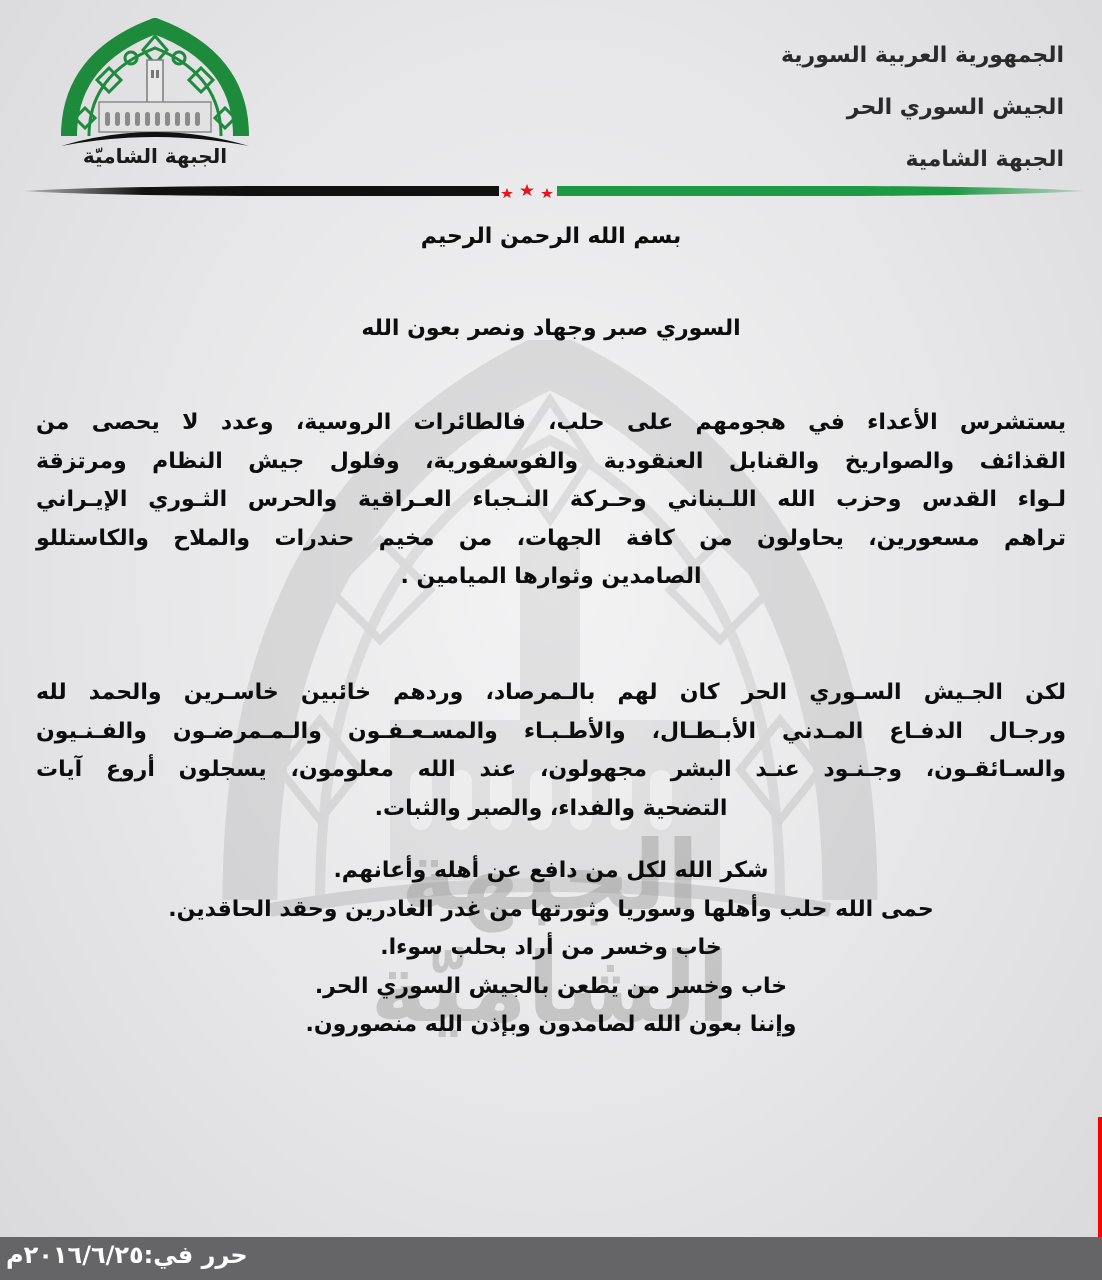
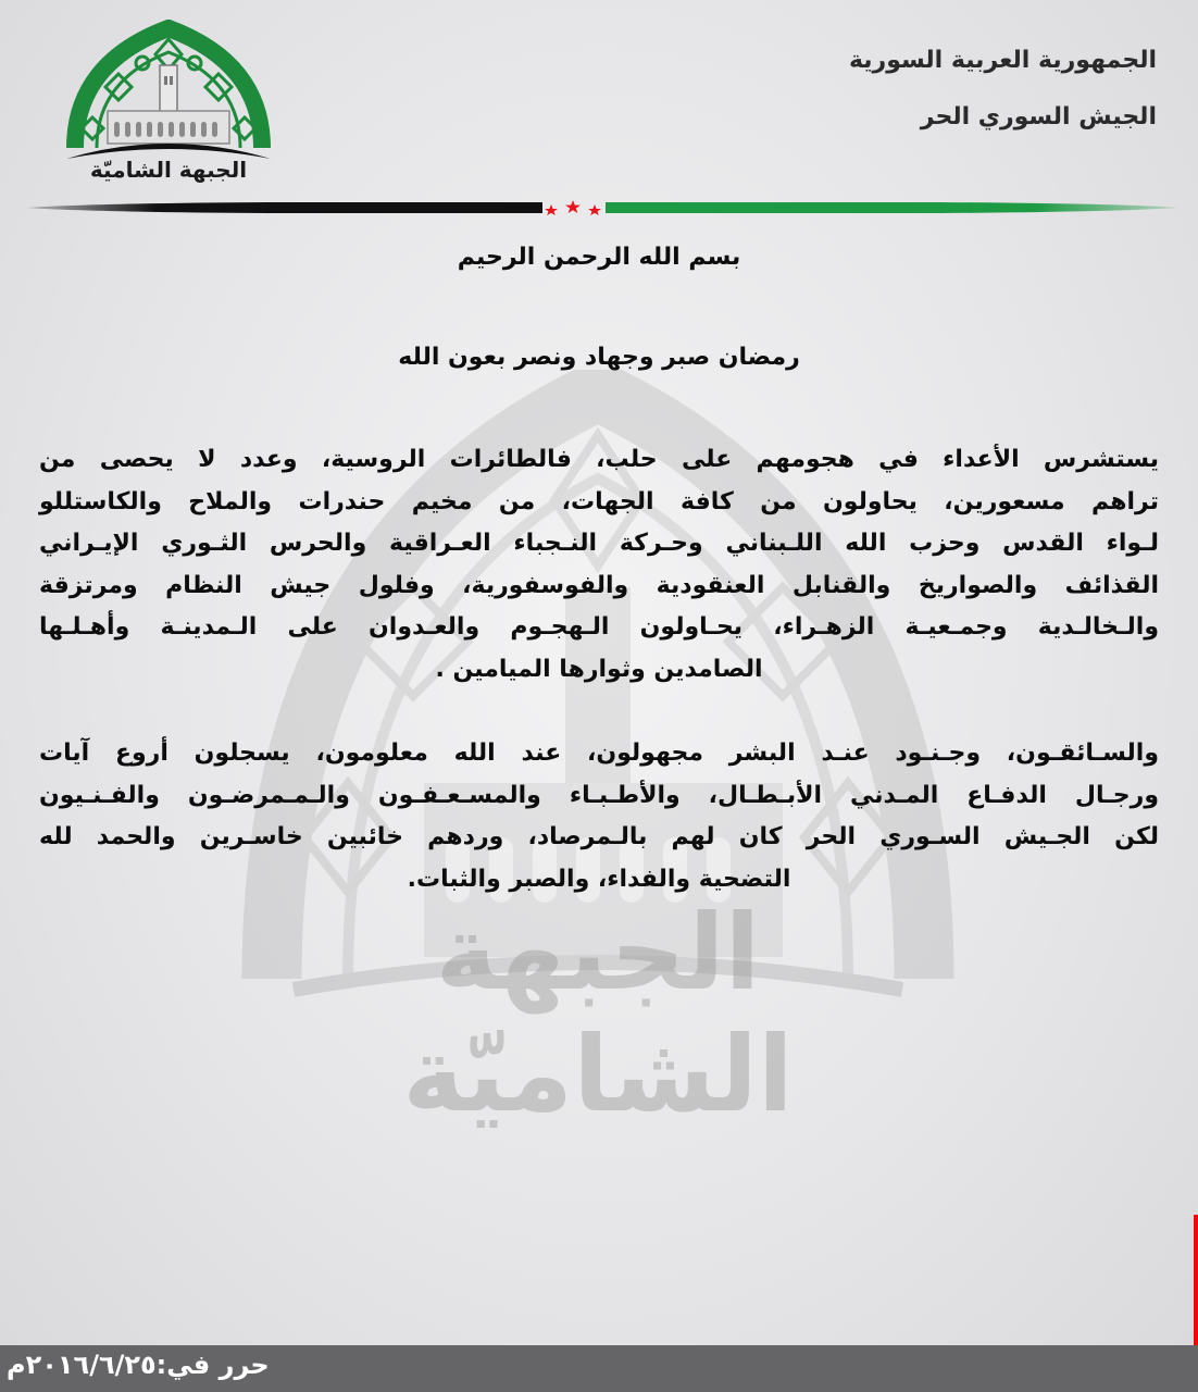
  الجبهة الشاميّة
  الجمهورية العربية السورية
  الجيش السوري الحر
- الجبهة الشامية
  الجبهة الشاميّة
  بسم الله الرحمن الرحيم
- السوري صبر وجهاد ونصر بعون الله
+ رمضان صبر وجهاد ونصر بعون الله
  يستشرس الأعداء في هجومهم على حلب، فالطائرات الروسية، وعدد لا يحصى من
- القذائف والصواريخ والقنابل العنقودية والفوسفورية، وفلول جيش النظام ومرتزقة
+ تراهم مسعورين، يحاولون من كافة الجهات، من مخيم حندرات والملاح والكاستللو
  لـواء القدس وحزب الله اللـبناني وحـركة النـجباء العـراقية والحرس الثـوري الإيـراني
- تراهم مسعورين، يحاولون من كافة الجهات، من مخيم حندرات والملاح والكاستللو
+ القذائف والصواريخ والقنابل العنقودية والفوسفورية، وفلول جيش النظام ومرتزقة
+ والـخالـدية وجمـعيـة الزهـراء، يحـاولون الـهجـوم والعـدوان على الـمدينـة وأهـلـها
  الصامدين وثوارها الميامين .
- لكن الجـيش السـوري الحر كان لهم بالـمرصاد، وردهم خائبين خاسـرين والحمد لله
+ والسـائقـون، وجـنـود عنـد البشر مجهولون، عند الله معلومون، يسجلون أروع آيات
  ورجـال الدفـاع المـدني الأبـطـال، والأطـبـاء والمسـعـفـون والـمـمرضـون والفـنـيون
- والسـائقـون، وجـنـود عنـد البشر مجهولون، عند الله معلومون، يسجلون أروع آيات
+ لكن الجـيش السـوري الحر كان لهم بالـمرصاد، وردهم خائبين خاسـرين والحمد لله
  التضحية والفداء، والصبر والثبات.
- شكر الله لكل من دافع عن أهله وأعانهم.
- حمى الله حلب وأهلها وسوريا وثورتها من غدر الغادرين وحقد الحاقدين.
- خاب وخسر من أراد بحلب سوءا.
- خاب وخسر من يطعن بالجيش السوري الحر.
- وإننا بعون الله لصامدون وبإذن الله منصورون.
  حرر في:٢٠١٦/٦/٢٥م
